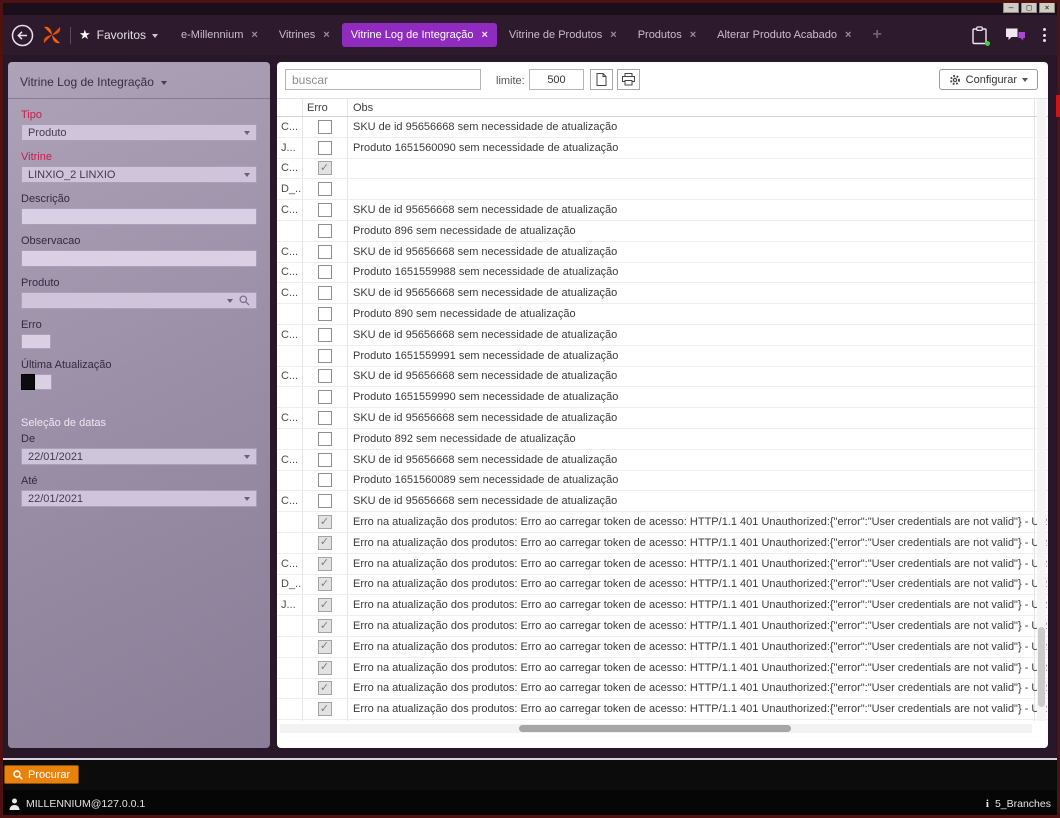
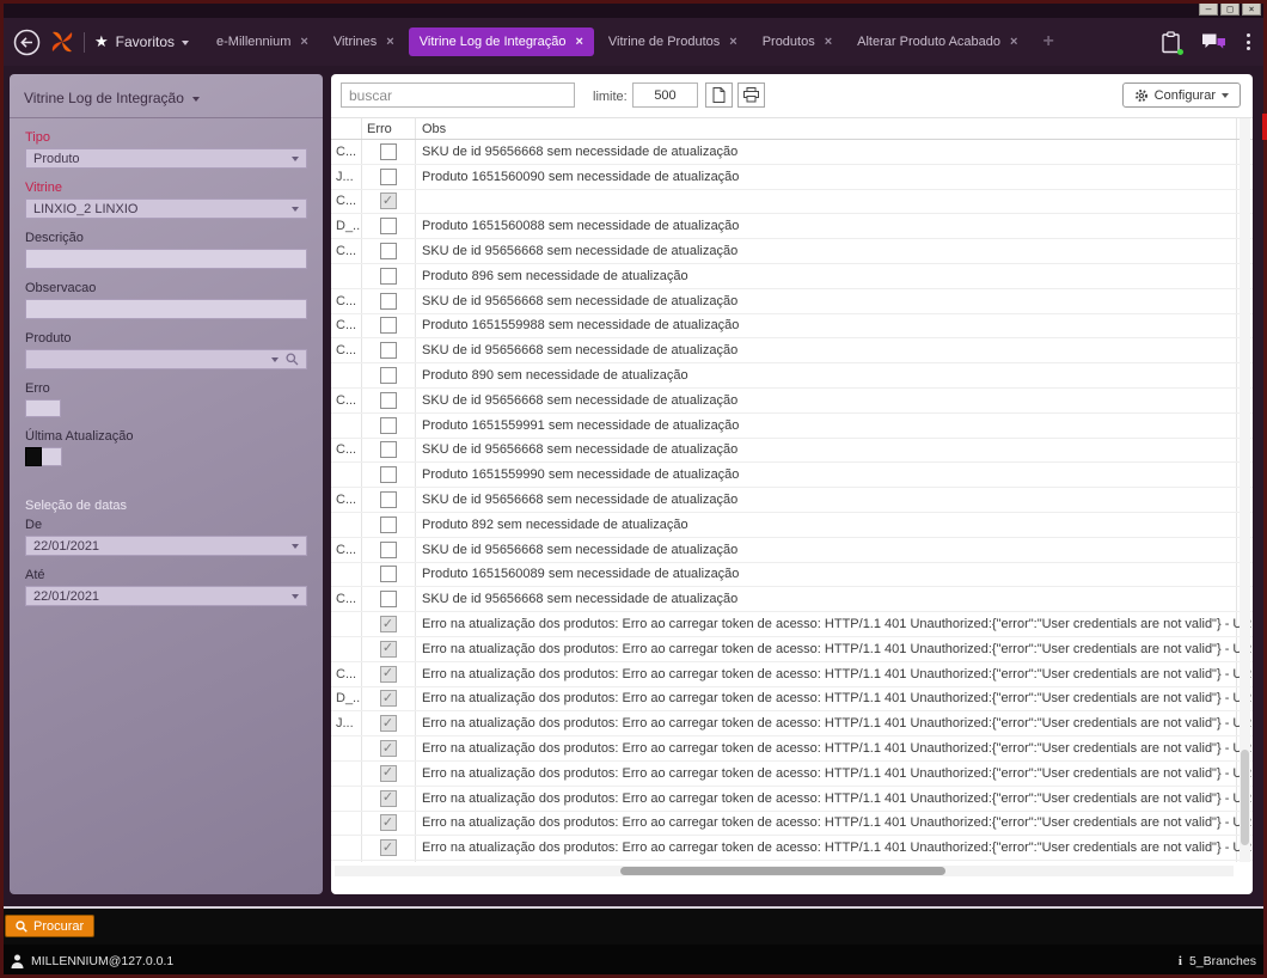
  –
  □
  ×
  ★
  Favoritos
  e-Millennium
  ×
  Vitrines
  ×
  Vitrine Log de Integração
  ×
  Vitrine de Produtos
  ×
  Produtos
  ×
  Alterar Produto Acabado
  ×
  +
  Vitrine Log de Integração
  Tipo
  Produto
  Vitrine
  LINXIO_2 LINXIO
  Descrição
  Observacao
  Produto
  Erro
  Última Atualização
  Seleção de datas
  De
  22/01/2021
  Até
  22/01/2021
  buscar
  limite:
  500
  Configurar
  Erro
  Obs
  C...
  SKU de id 95656668 sem necessidade de atualização
  J...
  Produto 1651560090 sem necessidade de atualização
  C...
  D_..
+ Produto 1651560088 sem necessidade de atualização
  C...
  SKU de id 95656668 sem necessidade de atualização
  Produto 896 sem necessidade de atualização
  C...
  SKU de id 95656668 sem necessidade de atualização
  C...
  Produto 1651559988 sem necessidade de atualização
  C...
  SKU de id 95656668 sem necessidade de atualização
  Produto 890 sem necessidade de atualização
  C...
  SKU de id 95656668 sem necessidade de atualização
  Produto 1651559991 sem necessidade de atualização
  C...
  SKU de id 95656668 sem necessidade de atualização
  Produto 1651559990 sem necessidade de atualização
  C...
  SKU de id 95656668 sem necessidade de atualização
  Produto 892 sem necessidade de atualização
  C...
  SKU de id 95656668 sem necessidade de atualização
  Produto 1651560089 sem necessidade de atualização
  C...
  SKU de id 95656668 sem necessidade de atualização
  Erro na atualização dos produtos: Erro ao carregar token de acesso: HTTP/1.1 401 Unauthorized:{"error":"User credentials are not valid"} - U
  Erro na atualização dos produtos: Erro ao carregar token de acesso: HTTP/1.1 401 Unauthorized:{"error":"User credentials are not valid"} - U
  C...
  Erro na atualização dos produtos: Erro ao carregar token de acesso: HTTP/1.1 401 Unauthorized:{"error":"User credentials are not valid"} - U
  D_..
  Erro na atualização dos produtos: Erro ao carregar token de acesso: HTTP/1.1 401 Unauthorized:{"error":"User credentials are not valid"} - U
  J...
  Erro na atualização dos produtos: Erro ao carregar token de acesso: HTTP/1.1 401 Unauthorized:{"error":"User credentials are not valid"} - U
  Erro na atualização dos produtos: Erro ao carregar token de acesso: HTTP/1.1 401 Unauthorized:{"error":"User credentials are not valid"} - U
  Erro na atualização dos produtos: Erro ao carregar token de acesso: HTTP/1.1 401 Unauthorized:{"error":"User credentials are not valid"} - U
  Erro na atualização dos produtos: Erro ao carregar token de acesso: HTTP/1.1 401 Unauthorized:{"error":"User credentials are not valid"} - U
  Erro na atualização dos produtos: Erro ao carregar token de acesso: HTTP/1.1 401 Unauthorized:{"error":"User credentials are not valid"} - U
  Erro na atualização dos produtos: Erro ao carregar token de acesso: HTTP/1.1 401 Unauthorized:{"error":"User credentials are not valid"} - U
  Procurar
  MILLENNIUM@127.0.0.1
  i
  5_Branches
